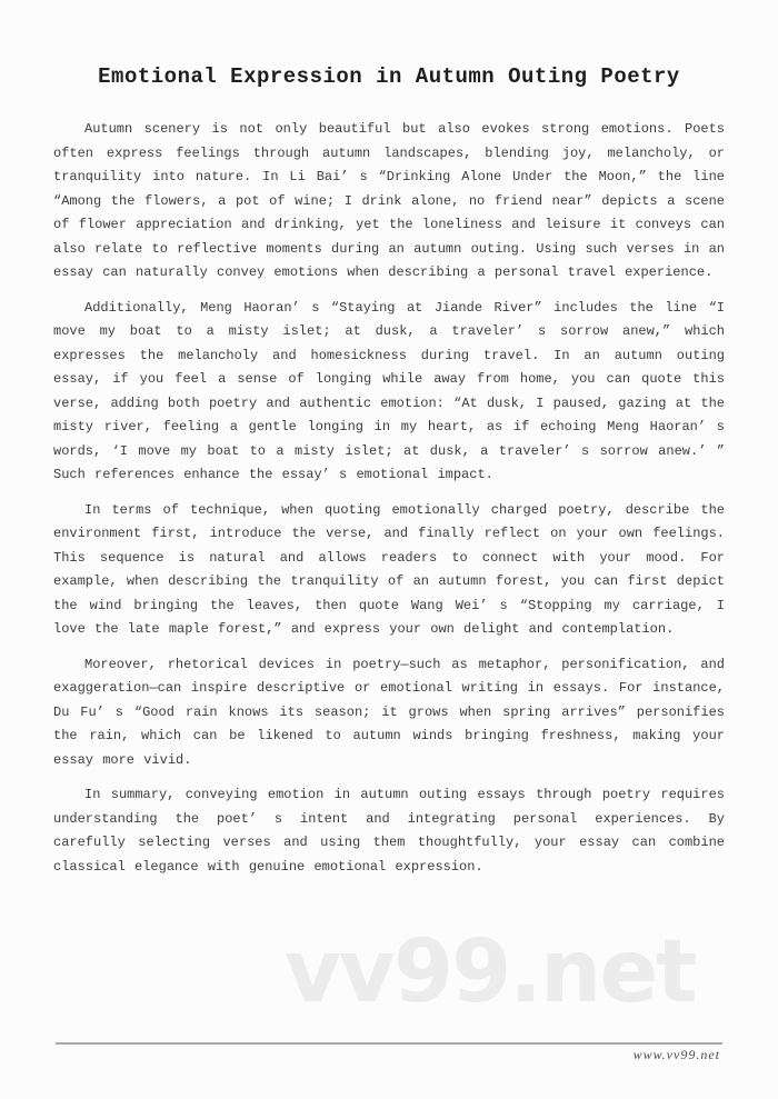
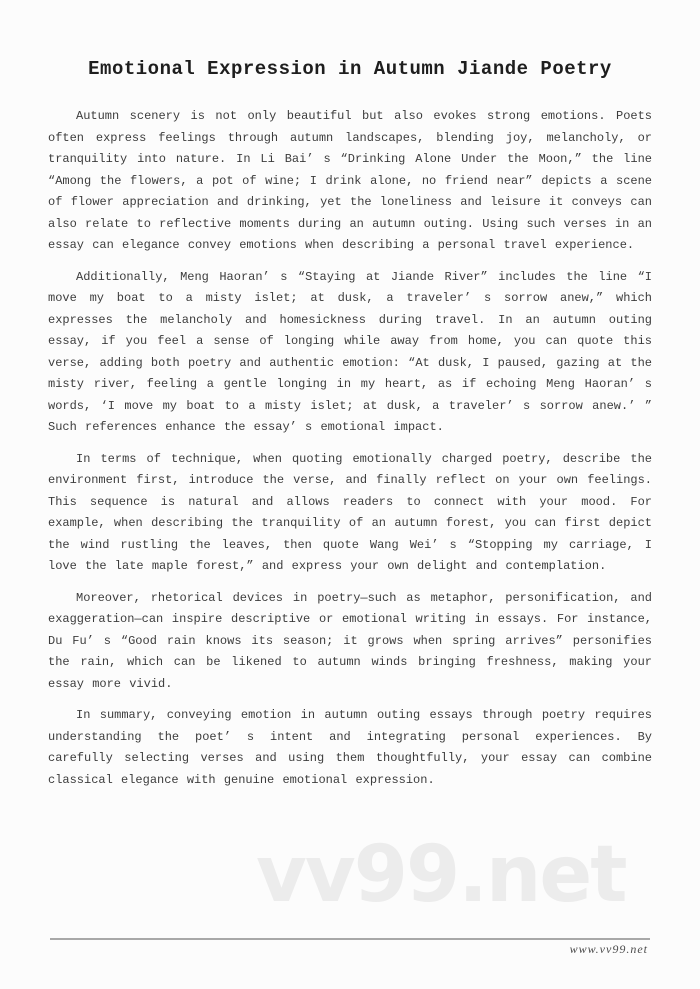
- Emotional Expression in Autumn Outing Poetry
+ Emotional Expression in Autumn Jiande Poetry
- Autumn scenery is not only beautiful but also evokes strong emotions. Poets often express feelings through autumn landscapes, blending joy, melancholy, or tranquility into nature. In Li Bai’ s “Drinking Alone Under the Moon,” the line “Among the flowers, a pot of wine; I drink alone, no friend near” depicts a scene of flower appreciation and drinking, yet the loneliness and leisure it conveys can also relate to reflective moments during an autumn outing. Using such verses in an essay can naturally convey emotions when describing a personal travel experience.
+ Autumn scenery is not only beautiful but also evokes strong emotions. Poets often express feelings through autumn landscapes, blending joy, melancholy, or tranquility into nature. In Li Bai’ s “Drinking Alone Under the Moon,” the line “Among the flowers, a pot of wine; I drink alone, no friend near” depicts a scene of flower appreciation and drinking, yet the loneliness and leisure it conveys can also relate to reflective moments during an autumn outing. Using such verses in an essay can elegance convey emotions when describing a personal travel experience.
  Additionally, Meng Haoran’ s “Staying at Jiande River” includes the line “I move my boat to a misty islet; at dusk, a traveler’ s sorrow anew,” which expresses the melancholy and homesickness during travel. In an autumn outing essay, if you feel a sense of longing while away from home, you can quote this verse, adding both poetry and authentic emotion: “At dusk, I paused, gazing at the misty river, feeling a gentle longing in my heart, as if echoing Meng Haoran’ s words, ‘I move my boat to a misty islet; at dusk, a traveler’ s sorrow anew.’ ” Such references enhance the essay’ s emotional impact.
- In terms of technique, when quoting emotionally charged poetry, describe the environment first, introduce the verse, and finally reflect on your own feelings. This sequence is natural and allows readers to connect with your mood. For example, when describing the tranquility of an autumn forest, you can first depict the wind bringing the leaves, then quote Wang Wei’ s “Stopping my carriage, I love the late maple forest,” and express your own delight and contemplation.
+ In terms of technique, when quoting emotionally charged poetry, describe the environment first, introduce the verse, and finally reflect on your own feelings. This sequence is natural and allows readers to connect with your mood. For example, when describing the tranquility of an autumn forest, you can first depict the wind rustling the leaves, then quote Wang Wei’ s “Stopping my carriage, I love the late maple forest,” and express your own delight and contemplation.
  Moreover, rhetorical devices in poetry—such as metaphor, personification, and exaggeration—can inspire descriptive or emotional writing in essays. For instance, Du Fu’ s “Good rain knows its season; it grows when spring arrives” personifies the rain, which can be likened to autumn winds bringing freshness, making your essay more vivid.
  In summary, conveying emotion in autumn outing essays through poetry requires understanding the poet’ s intent and integrating personal experiences. By carefully selecting verses and using them thoughtfully, your essay can combine classical elegance with genuine emotional expression.
  www.vv99.net
